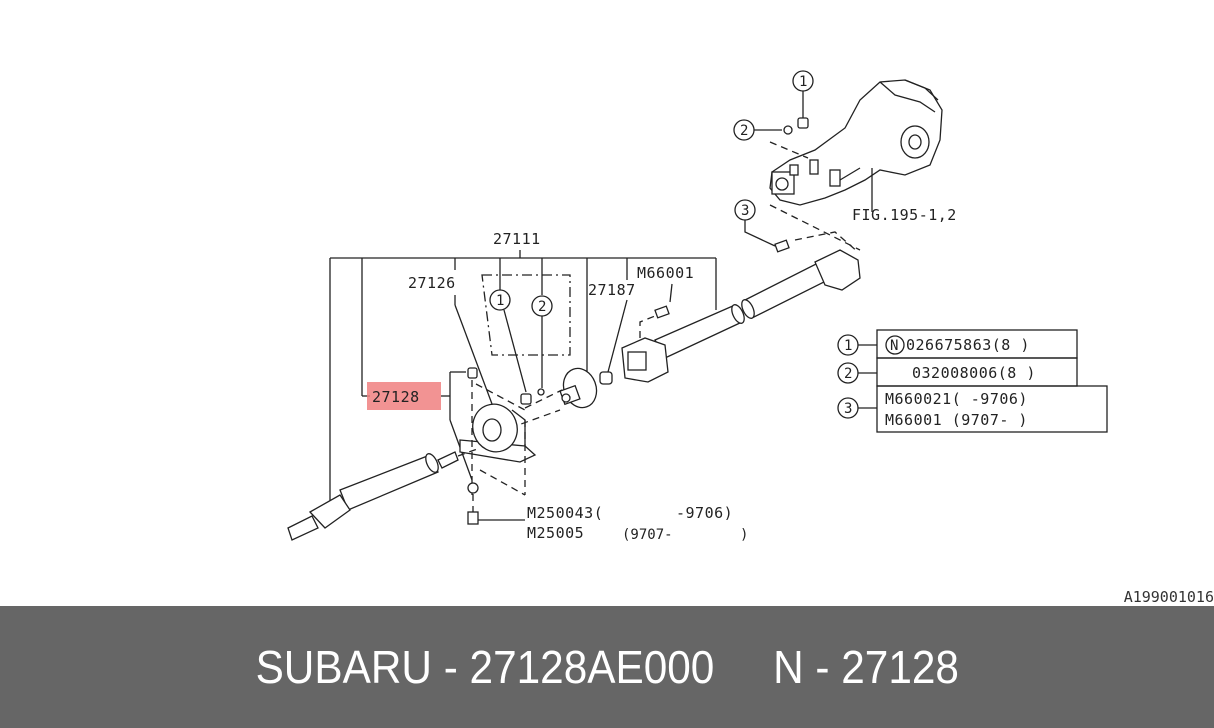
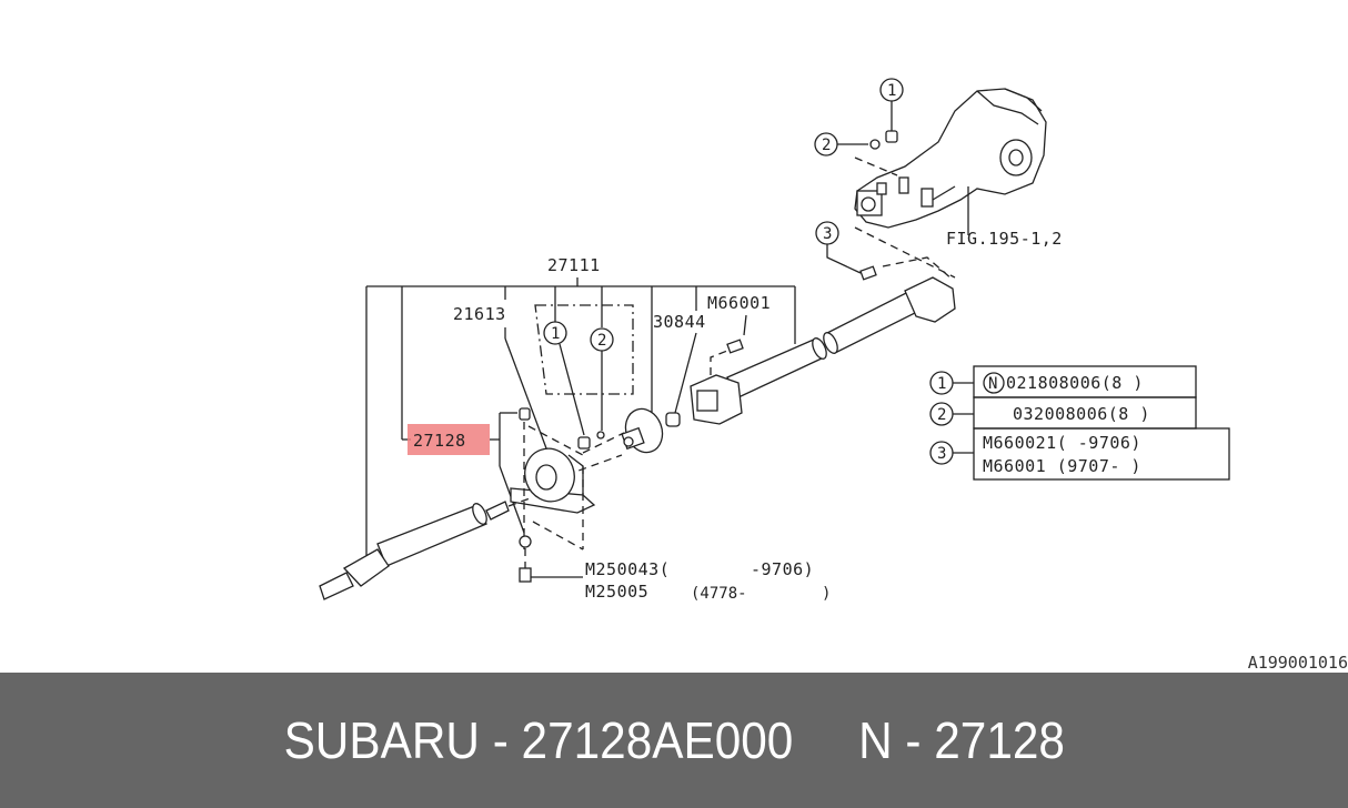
  FIG.195-1,2
  1
  2
  3
  27111
  1
  2
- 27126
+ 21613
- 27187
+ 30844
  M66001
  27128
  M250043(
  -9706)
  M25005
- (9707-
+ (4778-
  )
  1
  N
- 026675863(8 )
+ 021808006(8 )
  2
  032008006(8 )
  3
  M660021( -9706)
  M66001 (9707- )
  A199001016
  SUBARU - 27128AE000 N - 27128
